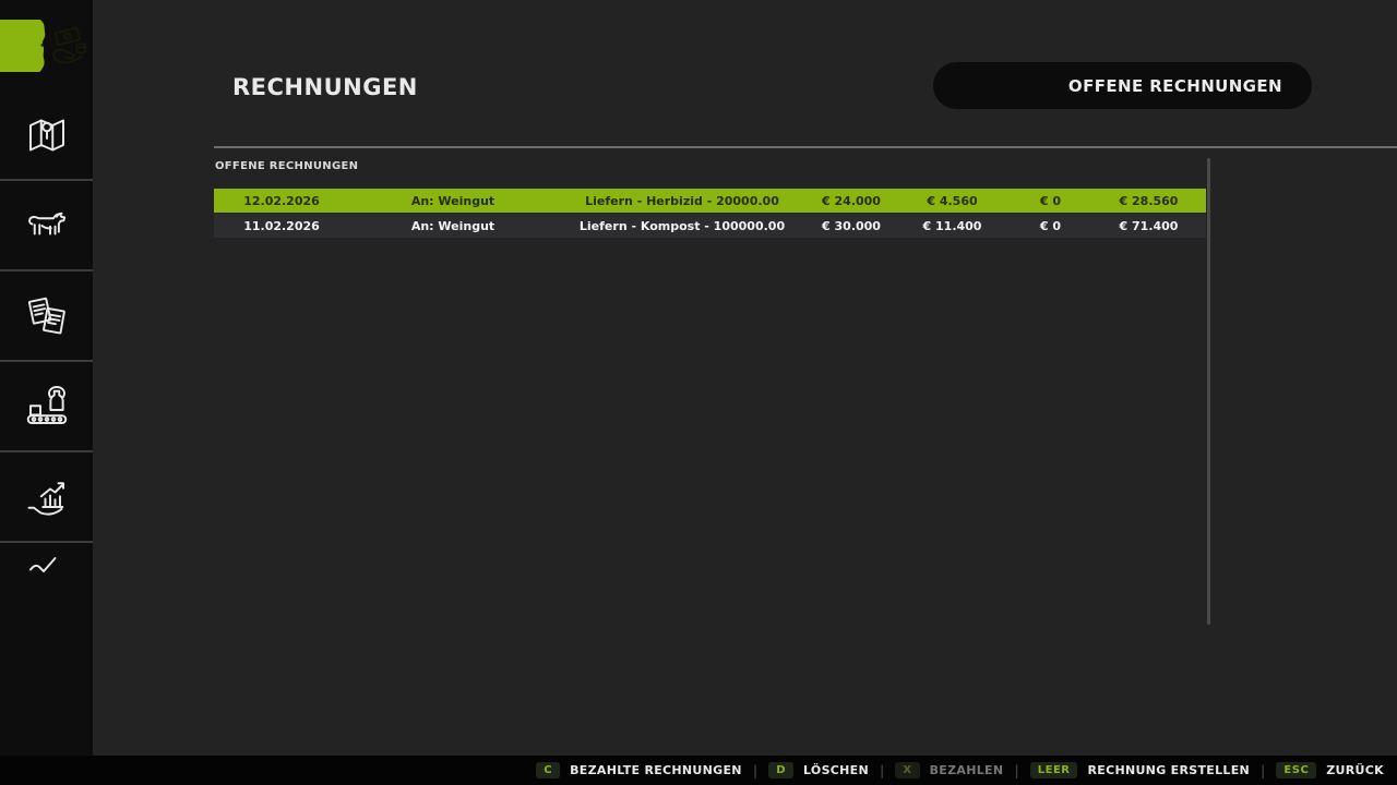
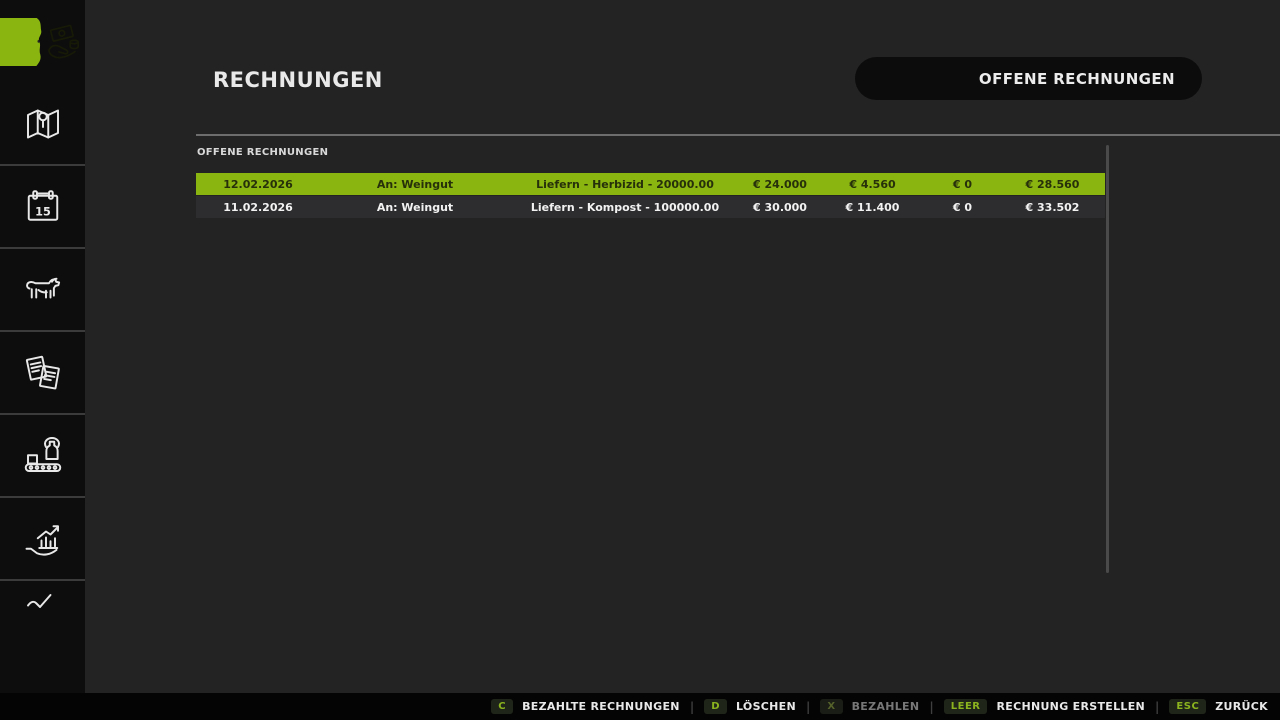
+ 15
  RECHNUNGEN
  OFFENE RECHNUNGEN
  OFFENE RECHNUNGEN
  12.02.2026
  An: Weingut
  Liefern - Herbizid - 20000.00
  € 24.000
  € 4.560
  € 0
  € 28.560
  11.02.2026
  An: Weingut
  Liefern - Kompost - 100000.00
  € 30.000
  € 11.400
  € 0
- € 71.400
+ € 33.502
  C
  BEZAHLTE RECHNUNGEN
  |
  D
  LÖSCHEN
  |
  X
  BEZAHLEN
  |
  LEER
  RECHNUNG ERSTELLEN
  |
  ESC
  ZURÜCK
